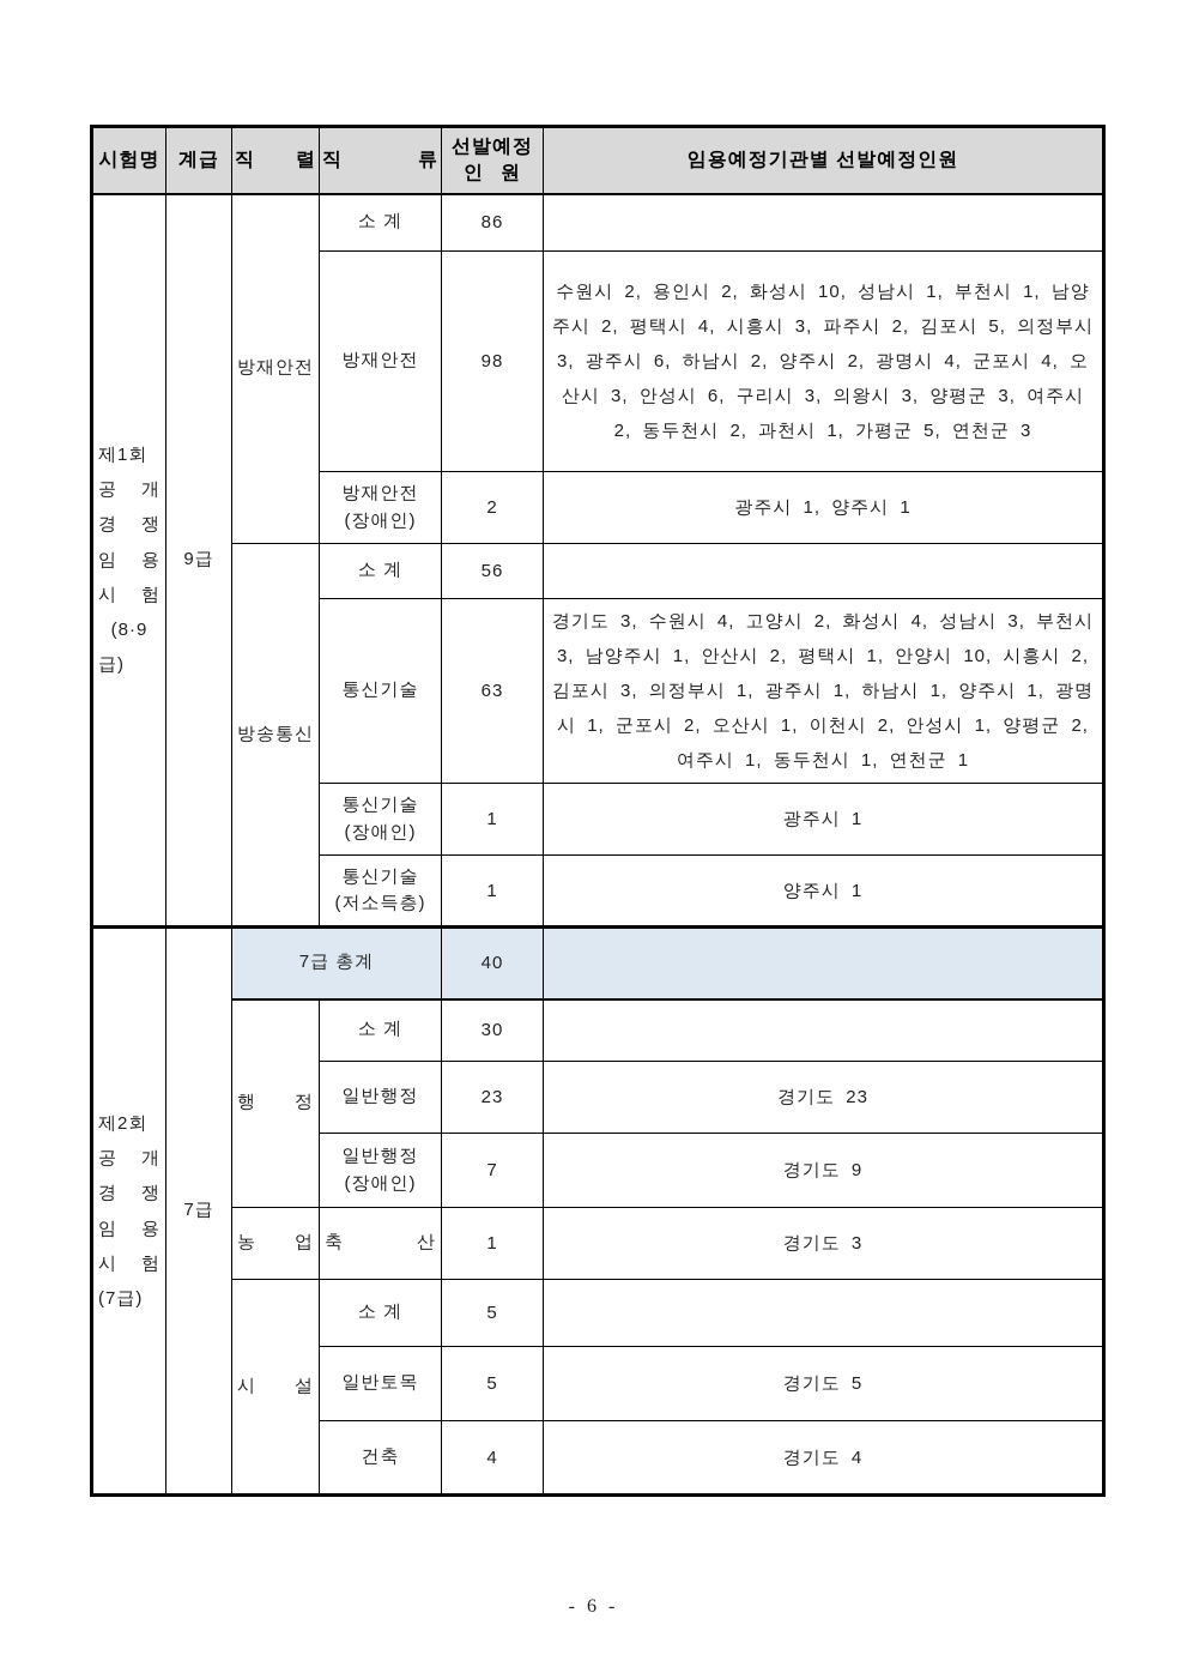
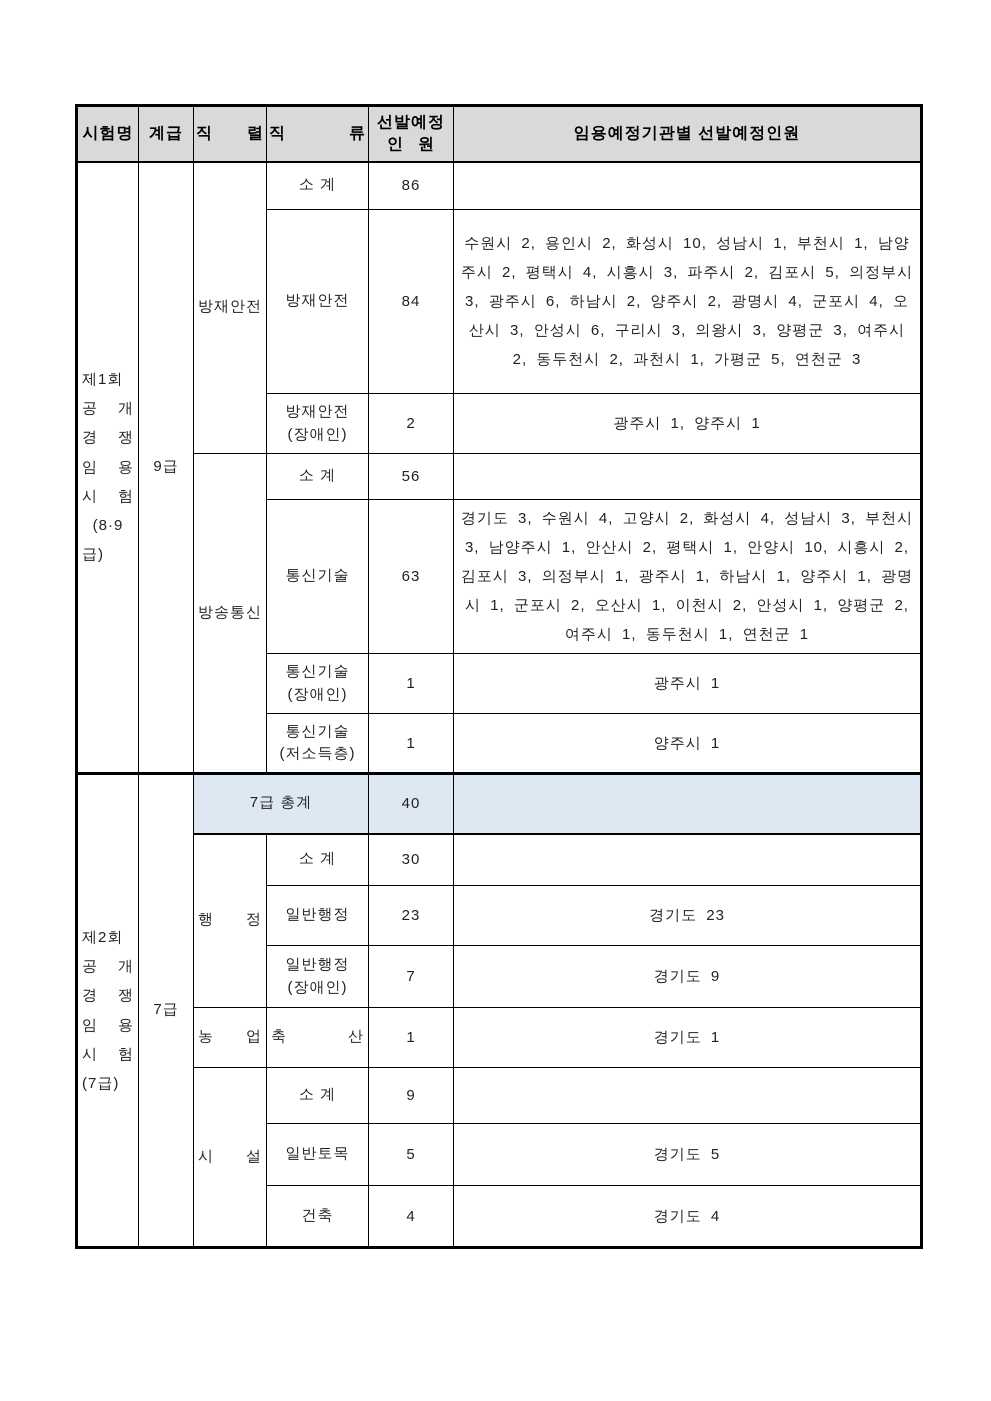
  시험명	계급	직 렬	직 류	선발예정 인 원	임용예정기관별 선발예정인원
  제1회 공 개 경 쟁 임 용 시 험 (8·9급)	9급	방재안전	소 계	86
- 방재안전	98	수원시 2, 용인시 2, 화성시 10, 성남시 1, 부천시 1, 남양주시 2, 평택시 4, 시흥시 3, 파주시 2, 김포시 5, 의정부시 3, 광주시 6, 하남시 2, 양주시 2, 광명시 4, 군포시 4, 오산시 3, 안성시 6, 구리시 3, 의왕시 3, 양평군 3, 여주시 2, 동두천시 2, 과천시 1, 가평군 5, 연천군 3
+ 방재안전	84	수원시 2, 용인시 2, 화성시 10, 성남시 1, 부천시 1, 남양주시 2, 평택시 4, 시흥시 3, 파주시 2, 김포시 5, 의정부시 3, 광주시 6, 하남시 2, 양주시 2, 광명시 4, 군포시 4, 오산시 3, 안성시 6, 구리시 3, 의왕시 3, 양평군 3, 여주시 2, 동두천시 2, 과천시 1, 가평군 5, 연천군 3
  방재안전 (장애인)	2	광주시 1, 양주시 1
  방송통신	소 계	56
  통신기술	63	경기도 3, 수원시 4, 고양시 2, 화성시 4, 성남시 3, 부천시 3, 남양주시 1, 안산시 2, 평택시 1, 안양시 10, 시흥시 2, 김포시 3, 의정부시 1, 광주시 1, 하남시 1, 양주시 1, 광명시 1, 군포시 2, 오산시 1, 이천시 2, 안성시 1, 양평군 2, 여주시 1, 동두천시 1, 연천군 1
  통신기술 (장애인)	1	광주시 1
  통신기술 (저소득층)	1	양주시 1
  제2회 공 개 경 쟁 임 용 시 험 (7급)	7급	7급 총계	40
  행 정	소 계	30
  일반행정	23	경기도 23
  일반행정 (장애인)	7	경기도 9
- 농 업	축 산	1	경기도 3
+ 농 업	축 산	1	경기도 1
- 시 설	소 계	5
+ 시 설	소 계	9
  일반토목	5	경기도 5
  건축	4	경기도 4
- - 6 -
